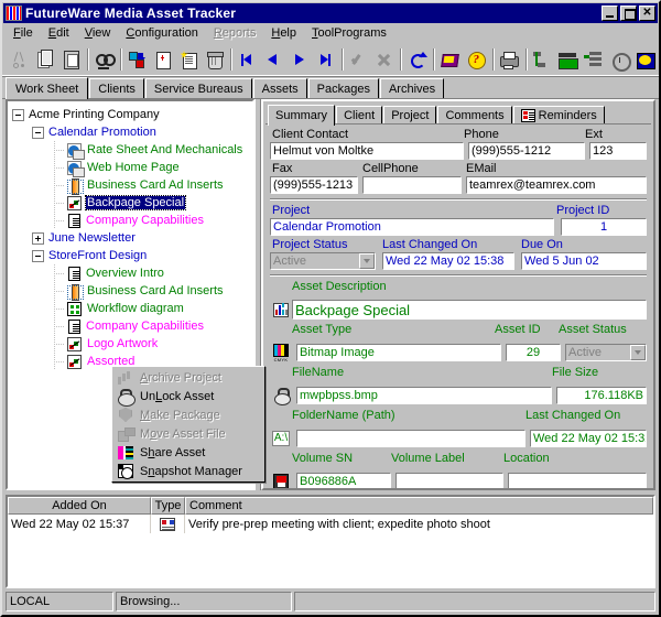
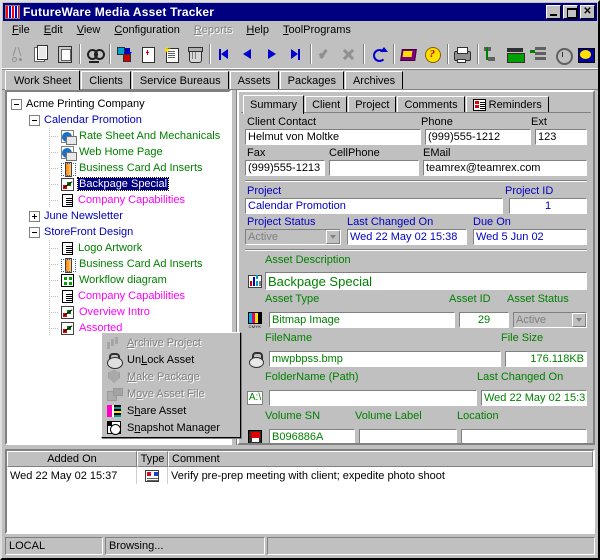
  FutureWare Media Asset Tracker
  ✕
  File
  Edit
  View
  Configuration
  Reports
  Help
  ToolPrograms
  ?
  Work Sheet
  Clients
  Service Bureaus
  Assets
  Packages
  Archives
  Acme Printing Company
  Calendar Promotion
  Rate Sheet And Mechanicals
  Web Home Page
  Business Card Ad Inserts
  Backpage Special
  Company Capabilities
  June Newsletter
  StoreFront Design
- Overview Intro
+ Logo Artwork
  Business Card Ad Inserts
  Workflow diagram
  Company Capabilities
- Logo Artwork
+ Overview Intro
  Assorted
  Summary
  Client
  Project
  Comments
  Reminders
  Client Contact
  Phone
  Ext
  Helmut von Moltke
  (999)555-1212
  123
  Fax
  CellPhone
  EMail
  (999)555-1213
  teamrex@teamrex.com
  Project
  Project ID
  Calendar Promotion
  1
  Project Status
  Last Changed On
  Due On
  Active
  Wed 22 May 02 15:38
  Wed 5 Jun 02
  Asset Description
  Backpage Special
  Asset Type
  Asset ID
  Asset Status
  Bitmap Image
  29
  Active
  FileName
  File Size
  mwpbpss.bmp
  176.118KB
  FolderName (Path)
  Last Changed On
  A:\
  Wed 22 May 02 15:3
  Volume SN
  Volume Label
  Location
  B096886A
  Added On
  Type
  Comment
  Wed 22 May 02 15:37
  Verify pre-prep meeting with client; expedite photo shoot
  LOCAL
  Browsing...
  Archive Project
  UnLock Asset
  Make Package
  Move Asset File
  Share Asset
  Snapshot Manager
